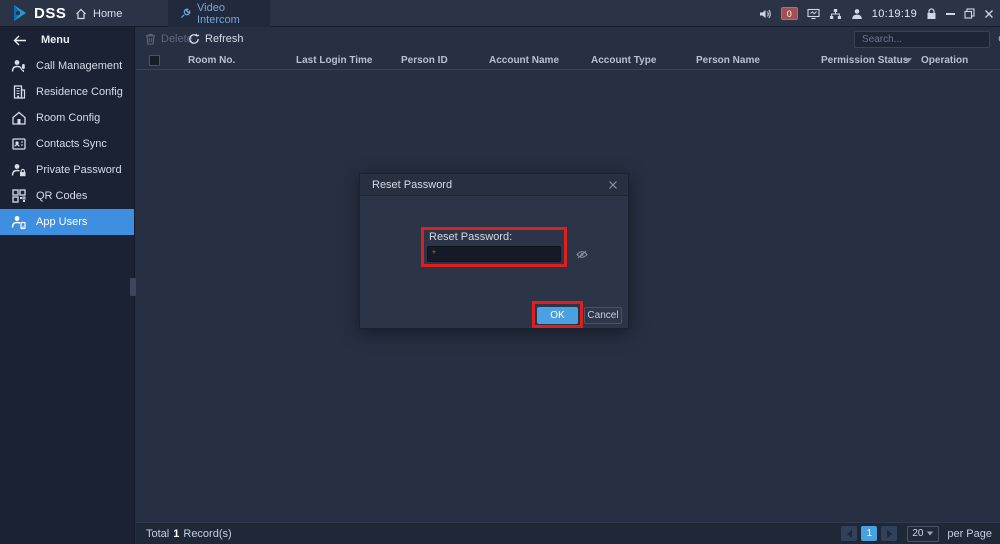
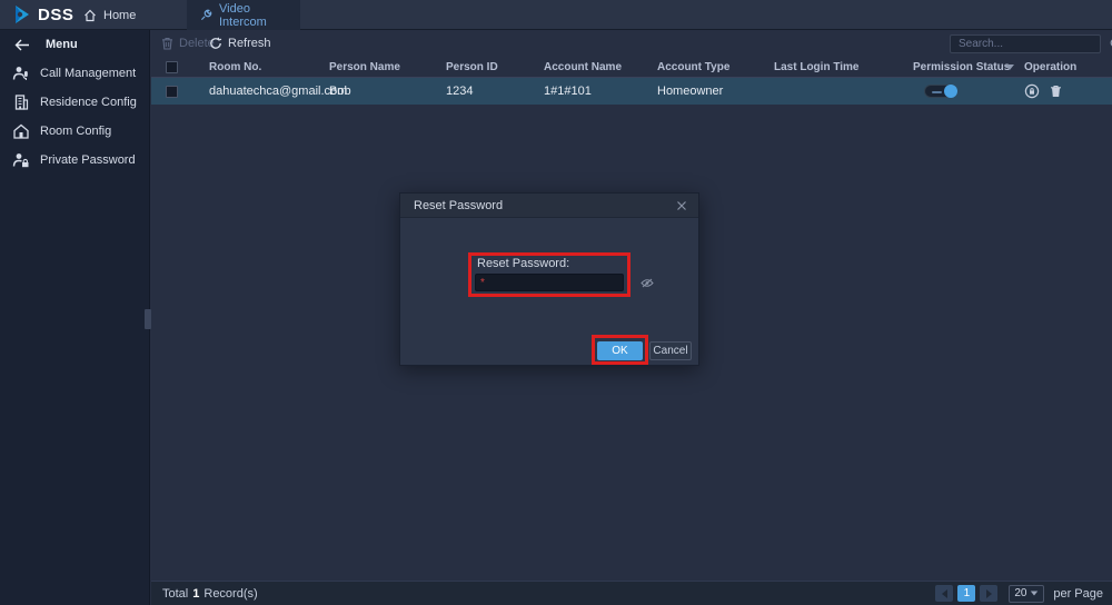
  DSS
  Home
  Video Intercom
- 0
- 10:19:19
  Menu
  Call Management
  Residence Config
  Room Config
- Contacts Sync
  Private Password
- QR Codes
- App Users
  Delet
  Refresh
  Search...
  Room No.
- Last Login Time
+ Person Name
  Person ID
  Account Name
  Account Type
- Person Name
+ Last Login Time
  Permission Status
  Operation
+ dahuatechca@gmail.com
+ Bob
+ 1234
+ 1#1#101
+ Homeowner
  Total
  1
  Record(s)
  1
  20
  per Page
  Reset Password
  Reset Password:
  *
  OK
  Cancel
